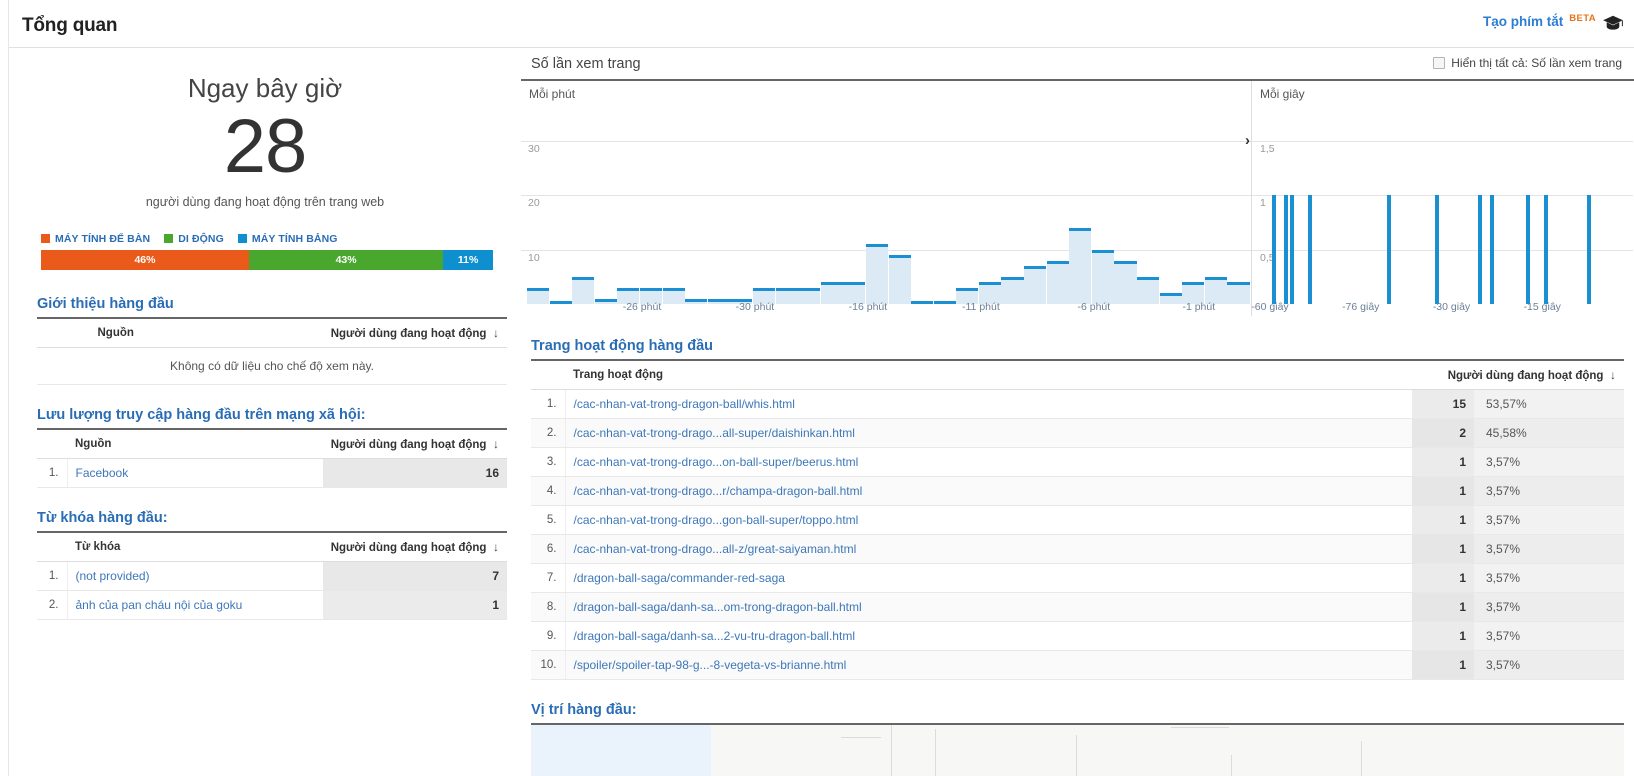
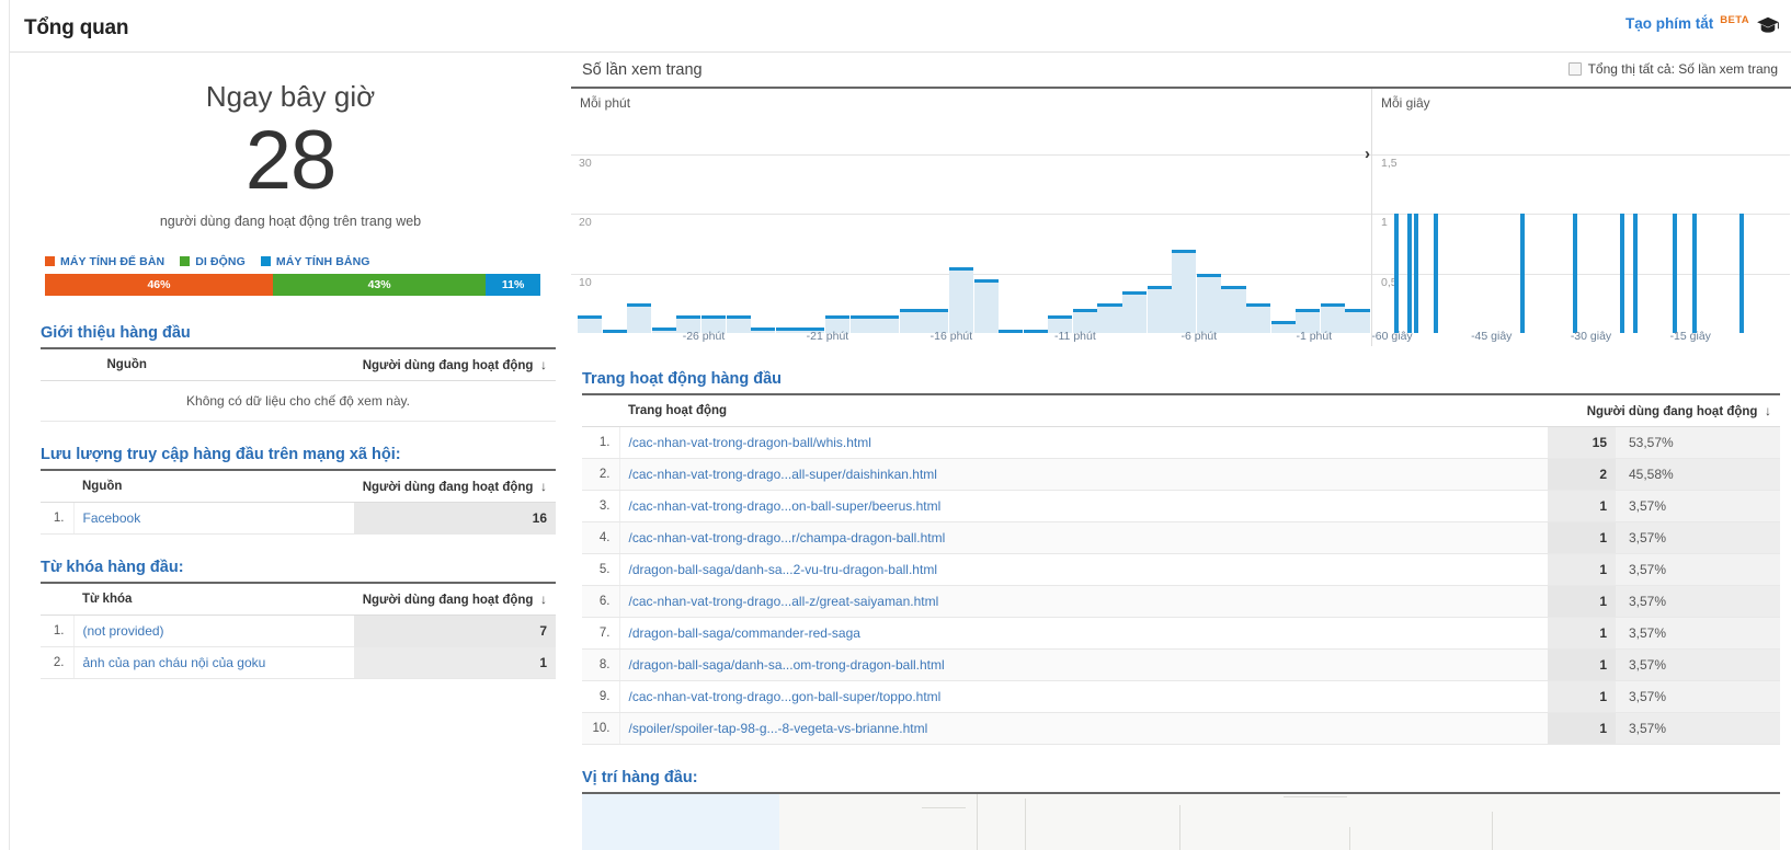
  Tổng quan
  Tạo phím tắt
  BETA
  Ngay bây giờ
  28
  người dùng đang hoạt động trên trang web
  MÁY TÍNH ĐỂ BÀN
  DI ĐỘNG
  MÁY TÍNH BẢNG
  46%
  43%
  11%
  Giới thiệu hàng đầu
  	Nguồn	Người dùng đang hoạt động ↓
  Không có dữ liệu cho chế độ xem này.
  Lưu lượng truy cập hàng đầu trên mạng xã hội:
  	Nguồn	Người dùng đang hoạt động ↓
  1.	Facebook	16
  Từ khóa hàng đầu:
  	Từ khóa	Người dùng đang hoạt động ↓
  1.	(not provided)	7
  2.	ảnh của pan cháu nội của goku	1
  Số lần xem trang
- Hiển thị tất cả: Số lần xem trang
+ Tổng thị tất cả: Số lần xem trang
  Mỗi phút
  10
  20
  30
  -26 phút
- -30 phút
+ -21 phút
  -16 phút
  -11 phút
  -6 phút
  -1 phút
  ›
  Mỗi giây
  1
  1,5
  -60 giây
- -76 giây
+ -45 giây
  -30 giây
  -15 giây
  Trang hoạt động hàng đầu
  	Trang hoạt động	Người dùng đang hoạt động ↓
  1.	/cac-nhan-vat-trong-dragon-ball/whis.html	15	53,57%
  2.	/cac-nhan-vat-trong-drago...all-super/daishinkan.html	2	45,58%
  3.	/cac-nhan-vat-trong-drago...on-ball-super/beerus.html	1	3,57%
  4.	/cac-nhan-vat-trong-drago...r/champa-dragon-ball.html	1	3,57%
- 5.	/cac-nhan-vat-trong-drago...gon-ball-super/toppo.html	1	3,57%
+ 5.	/dragon-ball-saga/danh-sa...2-vu-tru-dragon-ball.html	1	3,57%
  6.	/cac-nhan-vat-trong-drago...all-z/great-saiyaman.html	1	3,57%
  7.	/dragon-ball-saga/commander-red-saga	1	3,57%
  8.	/dragon-ball-saga/danh-sa...om-trong-dragon-ball.html	1	3,57%
- 9.	/dragon-ball-saga/danh-sa...2-vu-tru-dragon-ball.html	1	3,57%
+ 9.	/cac-nhan-vat-trong-drago...gon-ball-super/toppo.html	1	3,57%
  10.	/spoiler/spoiler-tap-98-g...-8-vegeta-vs-brianne.html	1	3,57%
  Vị trí hàng đầu:
